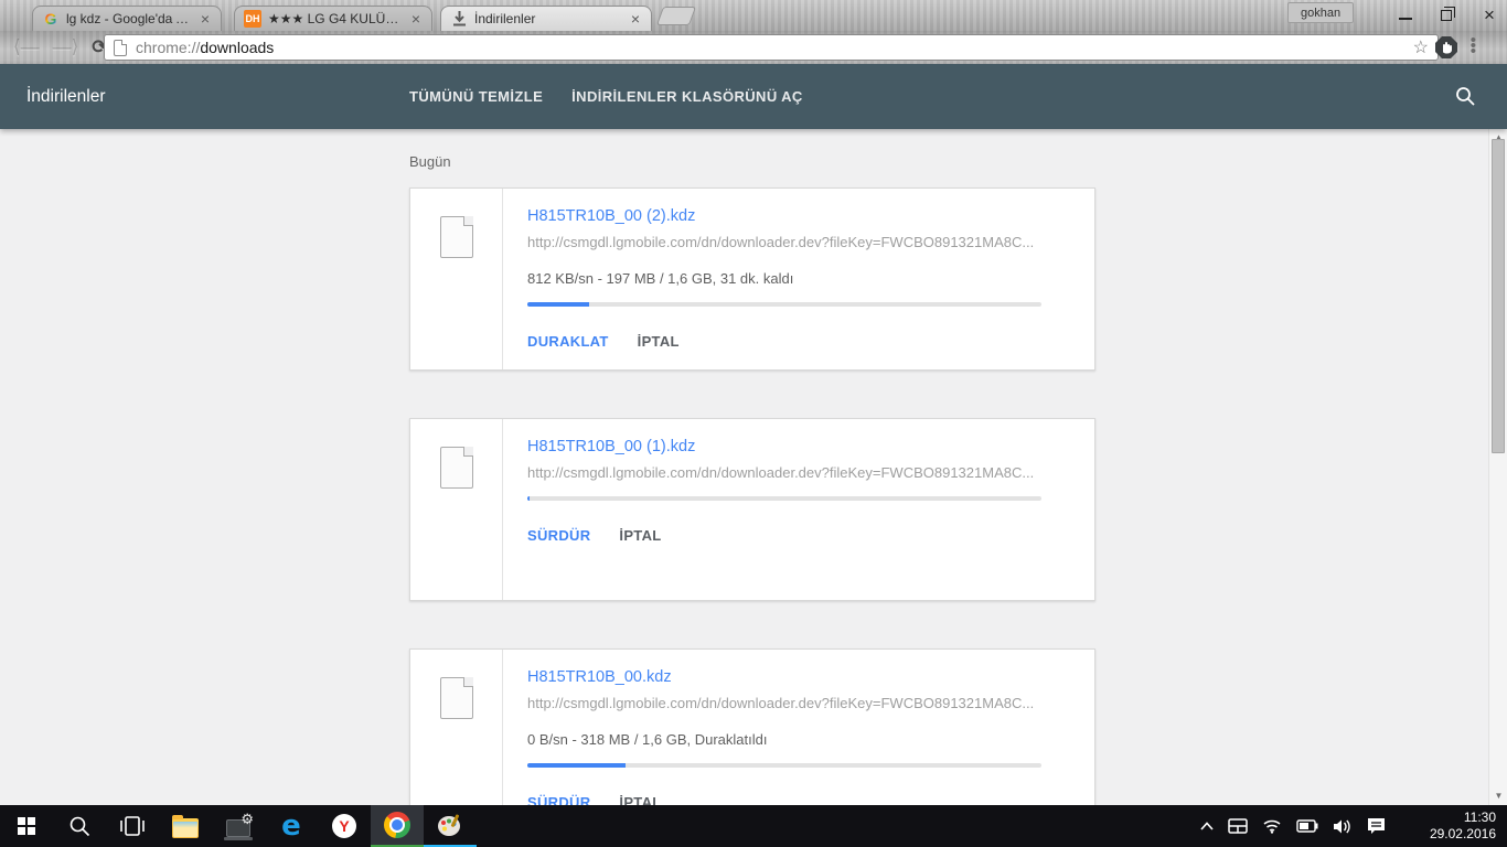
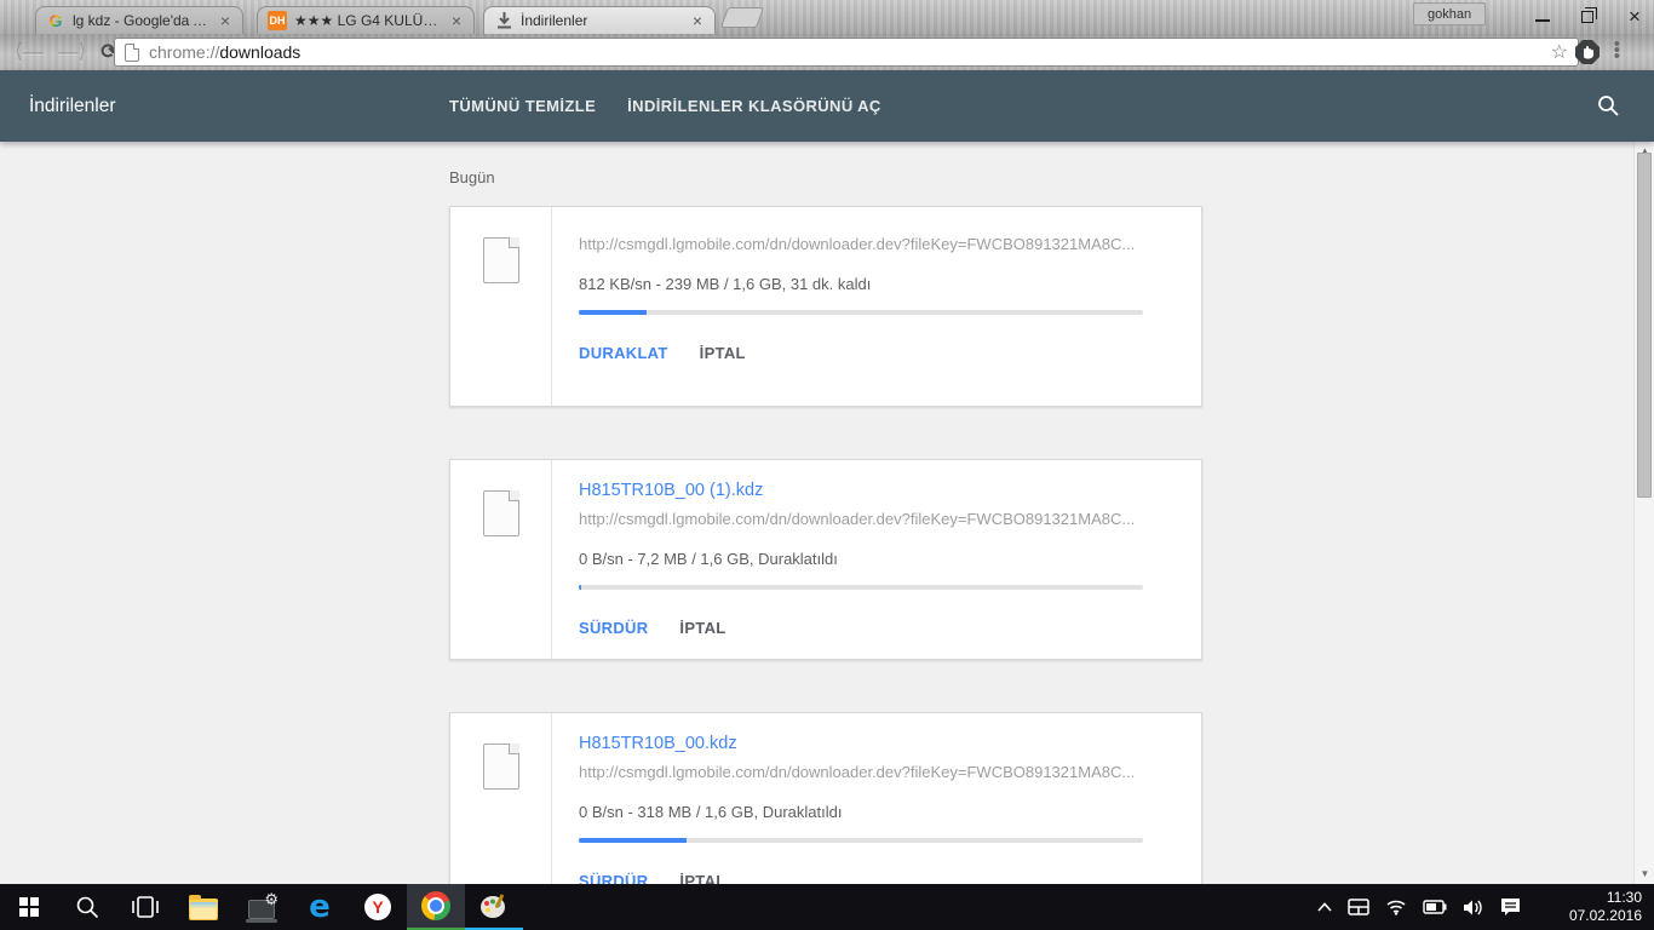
  G
  lg kdz - Google'da Ar
  ×
  DH
  ★★★ LG G4 KULÜBÜ
  ×
  İndirilenler
  ×
  gokhan
  ×
  ⟨—
  —⟩
  ⟳
  chrome://downloads
  ☆
  •
  •
  •
  İndirilenler
  TÜMÜNÜ TEMİZLE
  İNDİRİLENLER KLASÖRÜNÜ AÇ
  Bugün
- H815TR10B_00 (2).kdz
  http://csmgdl.lgmobile.com/dn/downloader.dev?fileKey=FWCBO891321MA8C...
- 812 KB/sn - 197 MB / 1,6 GB, 31 dk. kaldı
+ 812 KB/sn - 239 MB / 1,6 GB, 31 dk. kaldı
  DURAKLAT
  İPTAL
  H815TR10B_00 (1).kdz
  http://csmgdl.lgmobile.com/dn/downloader.dev?fileKey=FWCBO891321MA8C...
+ 0 B/sn - 7,2 MB / 1,6 GB, Duraklatıldı
  SÜRDÜR
  İPTAL
  H815TR10B_00.kdz
  http://csmgdl.lgmobile.com/dn/downloader.dev?fileKey=FWCBO891321MA8C...
  0 B/sn - 318 MB / 1,6 GB, Duraklatıldı
  SÜRDÜR
  İPTAL
  ▲
  ▼
  ⚙
  e
  Y
  11:30
- 29.02.2016
+ 07.02.2016
